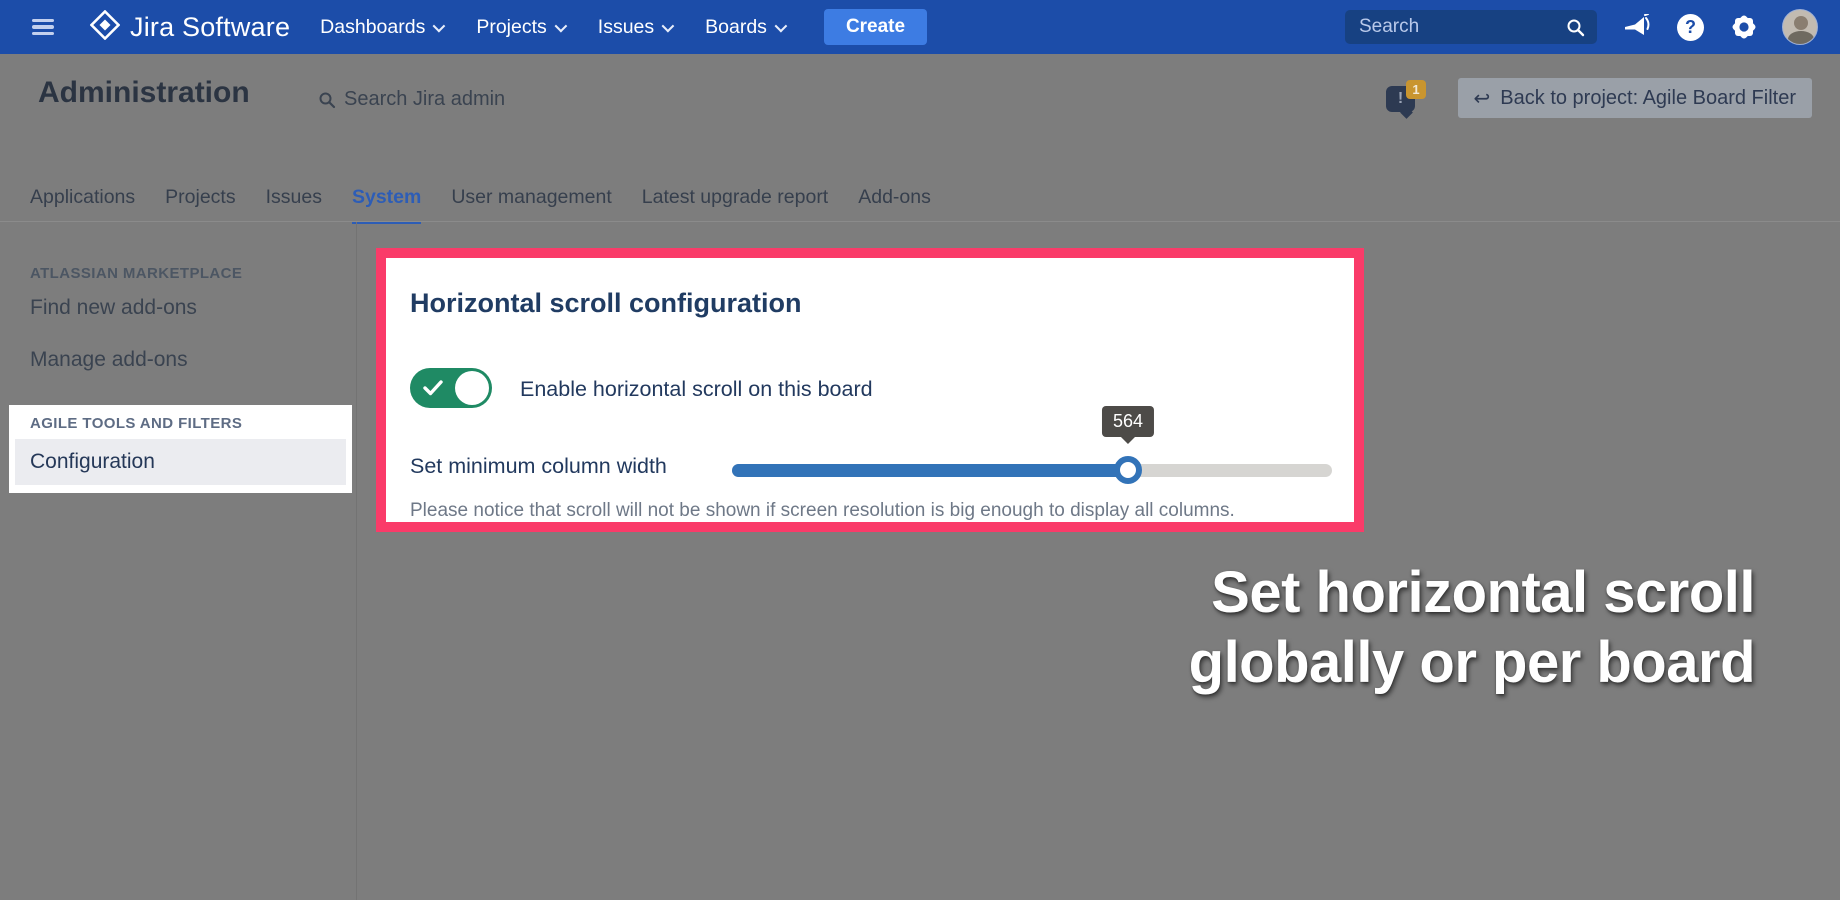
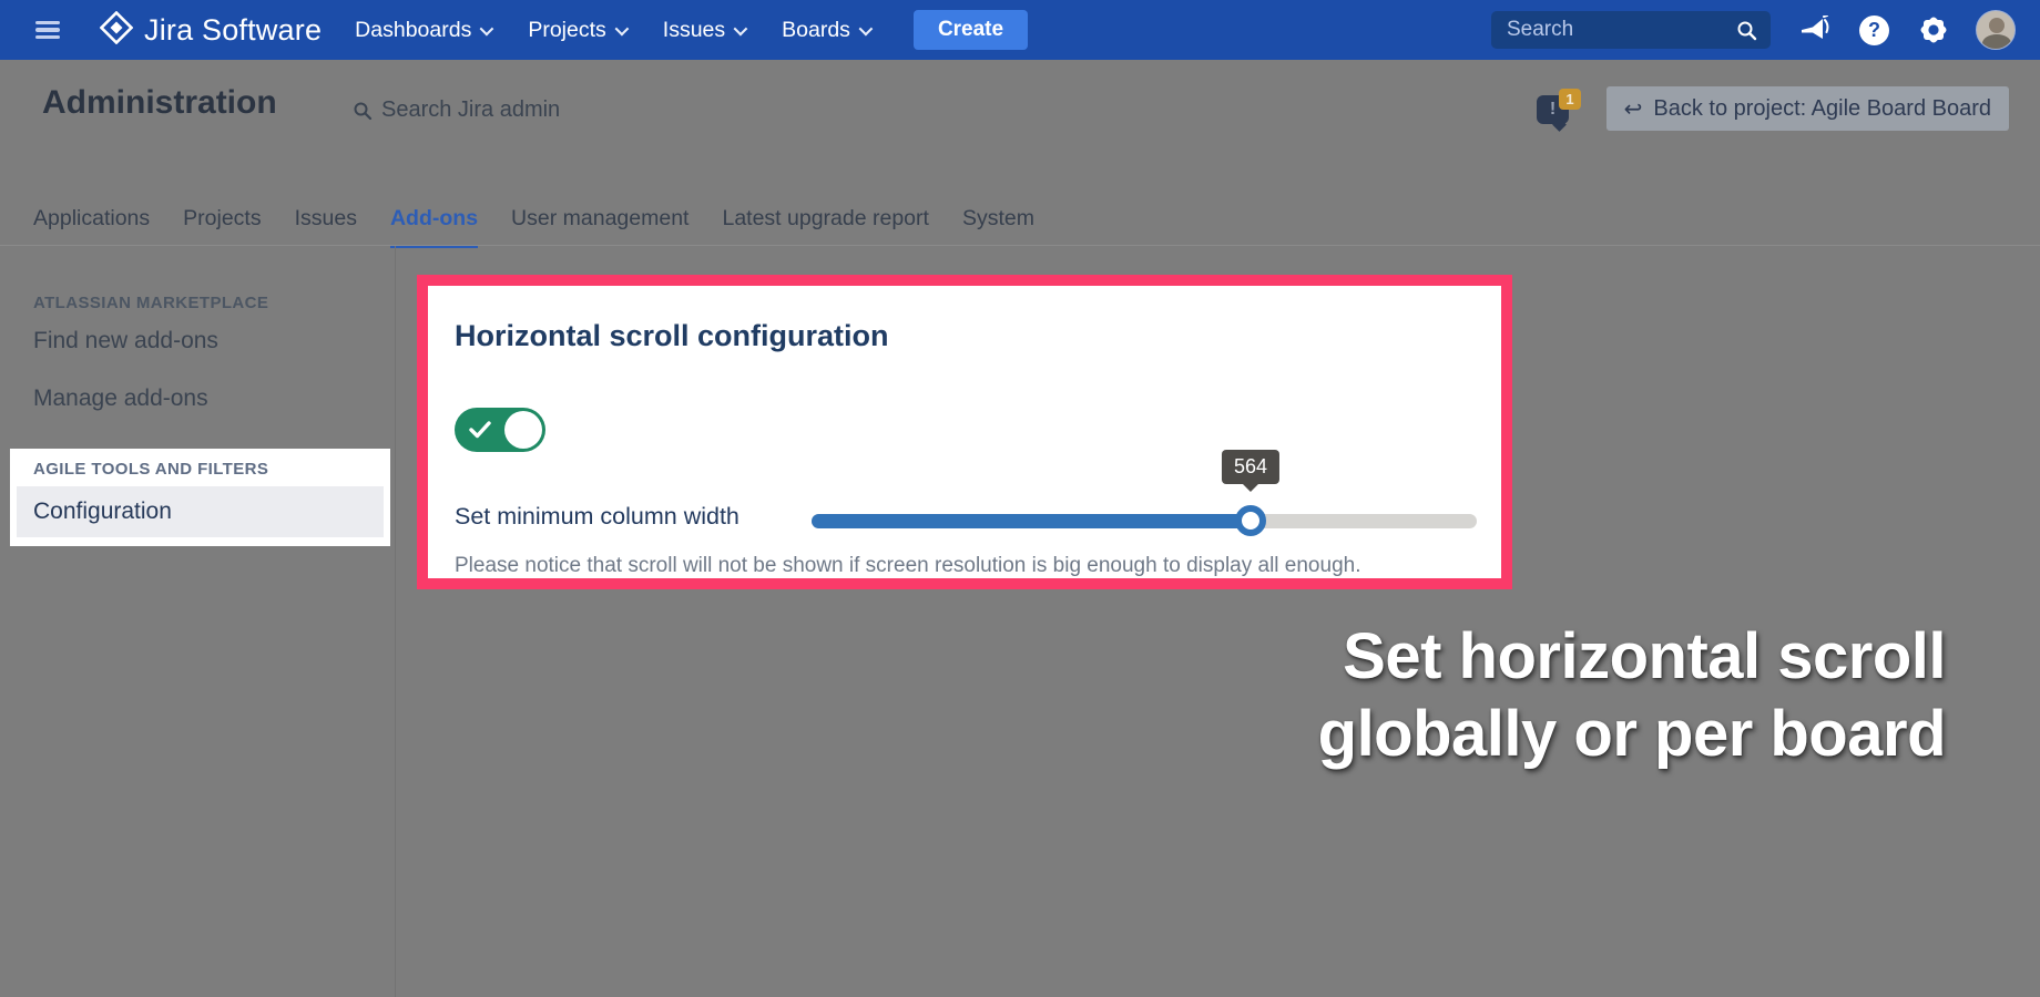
  Jira Software
  Dashboards
  Projects
  Issues
  Boards
  Create
  Search
  ?
  Administration
  Search Jira admin
  !
  1
  ↩
- Back to project: Agile Board Filter
+ Back to project: Agile Board Board
  Applications
  Projects
  Issues
- System
+ Add-ons
  User management
  Latest upgrade report
- Add-ons
+ System
  ATLASSIAN MARKETPLACE
  Find new add-ons
  Manage add-ons
  AGILE TOOLS AND FILTERS
  Configuration
  Horizontal scroll configuration
- Enable horizontal scroll on this board
  Set minimum column width
  564
- Please notice that scroll will not be shown if screen resolution is big enough to display all columns.
+ Please notice that scroll will not be shown if screen resolution is big enough to display all enough.
  Set horizontal scroll
  globally or per board
